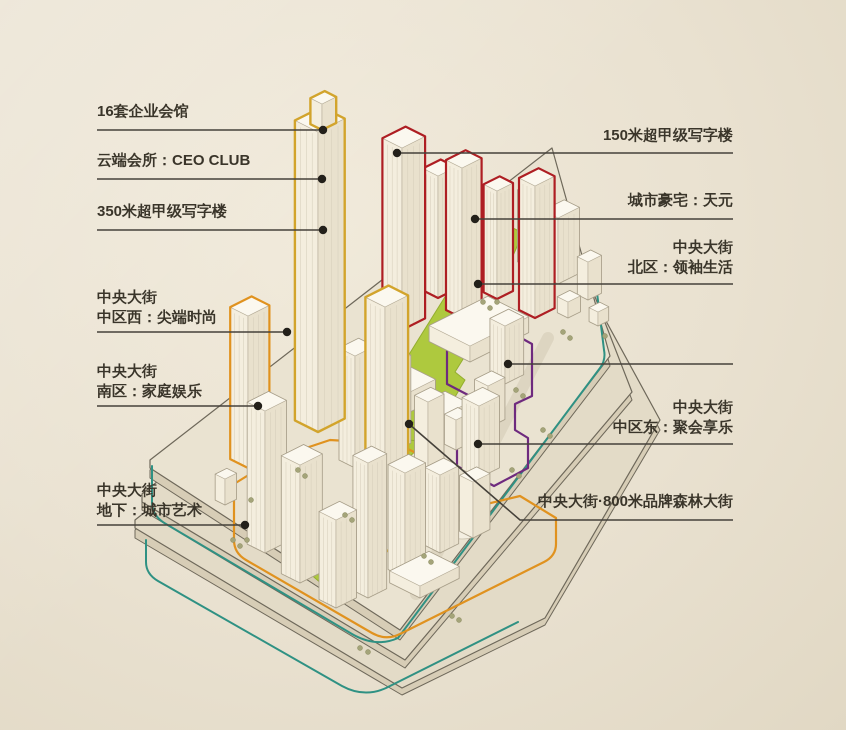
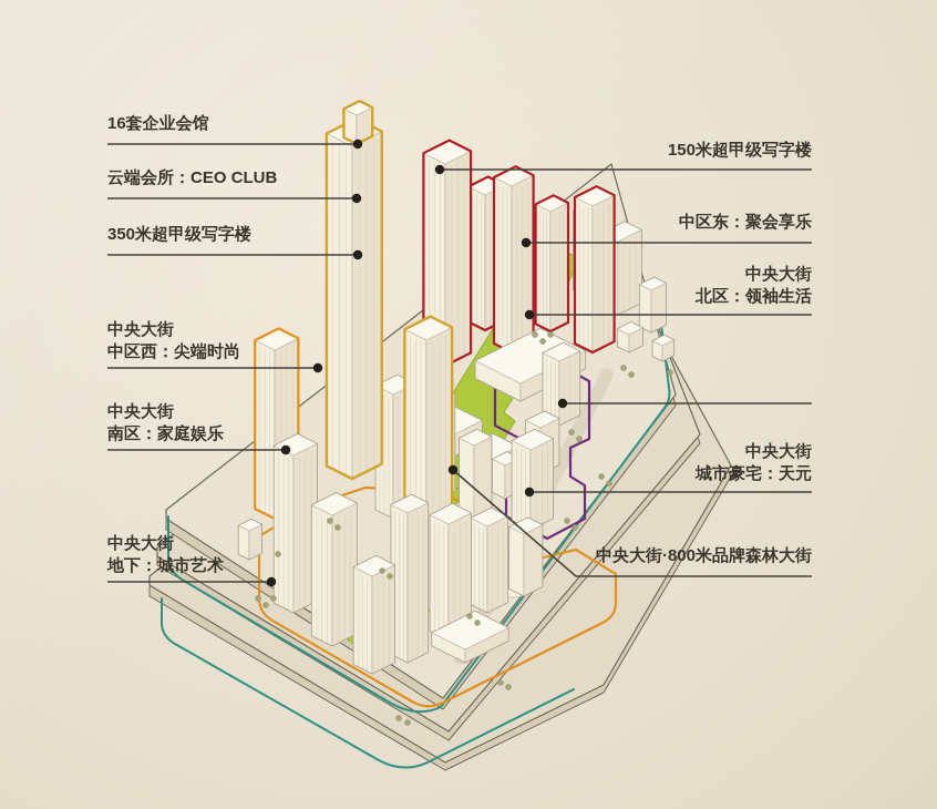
  16套企业会馆
  云端会所：CEO CLUB
  350米超甲级写字楼
  中央大街
  中区西：尖端时尚
  中央大街
  南区：家庭娱乐
  中央大街
  地下：城市艺术
  150米超甲级写字楼
- 城市豪宅：天元
+ 中区东：聚会享乐
  中央大街
  北区：领袖生活
  中央大街
- 中区东：聚会享乐
+ 城市豪宅：天元
  中央大街·800米品牌森林大街
